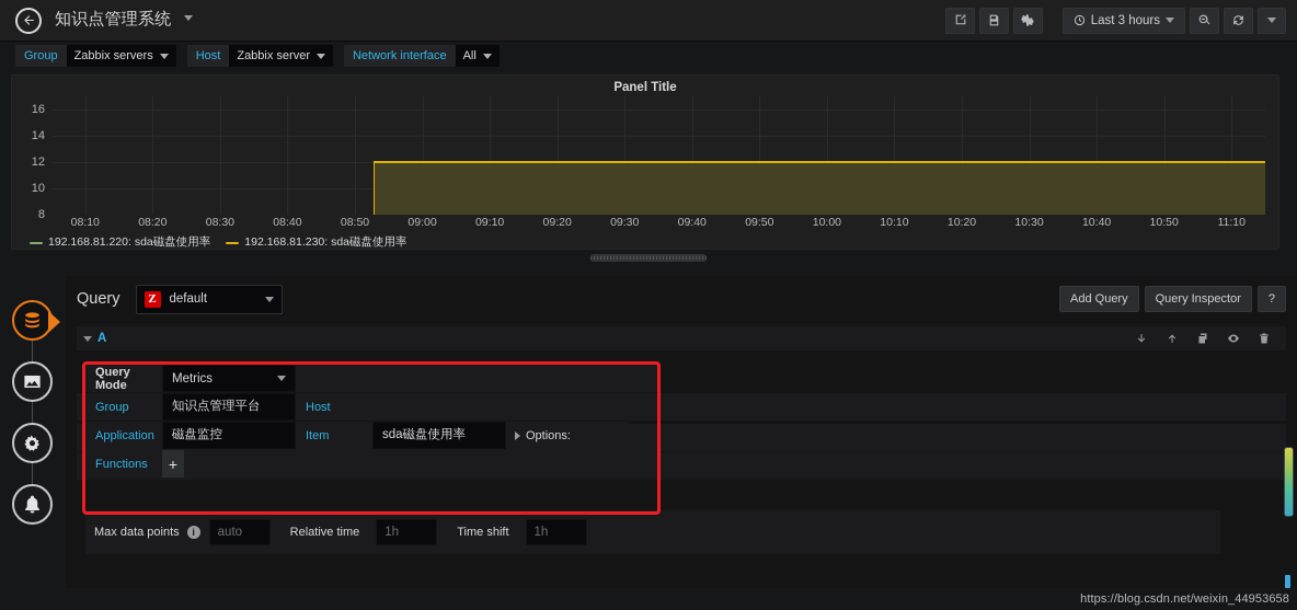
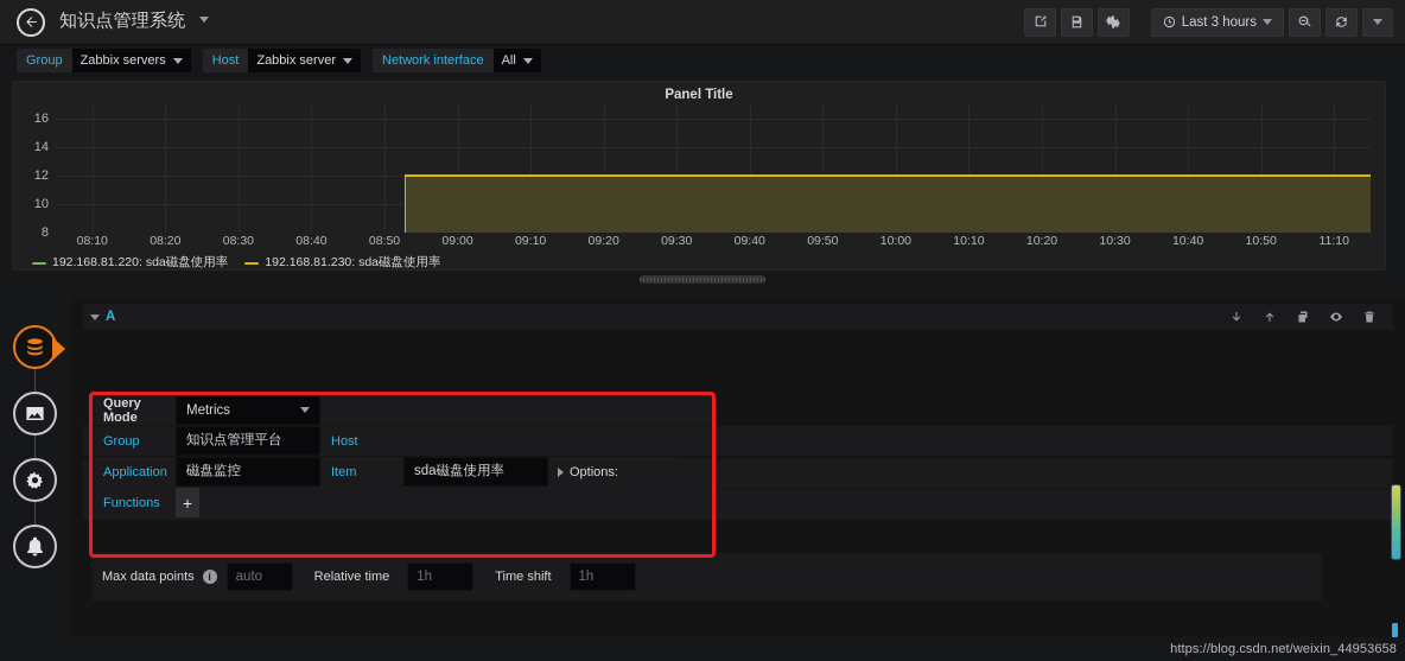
  知识点管理系统
  Last 3 hours
  Group
  Zabbix servers
  Host
  Zabbix server
  Network interface
  All
  Panel Title
  8
  10
  12
  14
  16
  08:10
  08:20
  08:30
  08:40
  08:50
  09:00
  09:10
  09:20
  09:30
  09:40
  09:50
  10:00
  10:10
  10:20
  10:30
  10:40
  10:50
  11:10
  192.168.81.220: sda磁盘使用率
  192.168.81.230: sda磁盘使用率
- Query
- Z
- default
- Add Query
- Query Inspector
- ?
  A
  Query Mode
  Metrics
  Group
  知识点管理平台
  Host
  Application
  磁盘监控
  Item
  sda磁盘使用率
  Options:
  Functions
  +
  Max data points
  i
  auto
  Relative time
  1h
  Time shift
  1h
  https://blog.csdn.net/weixin_44953658
